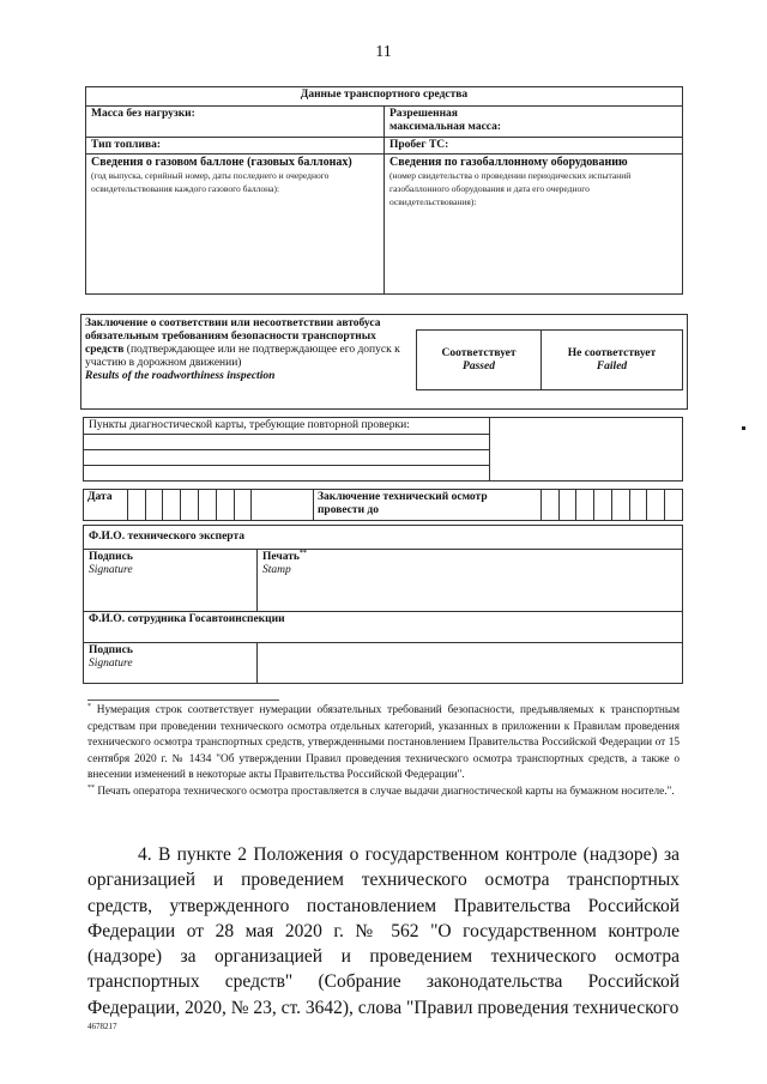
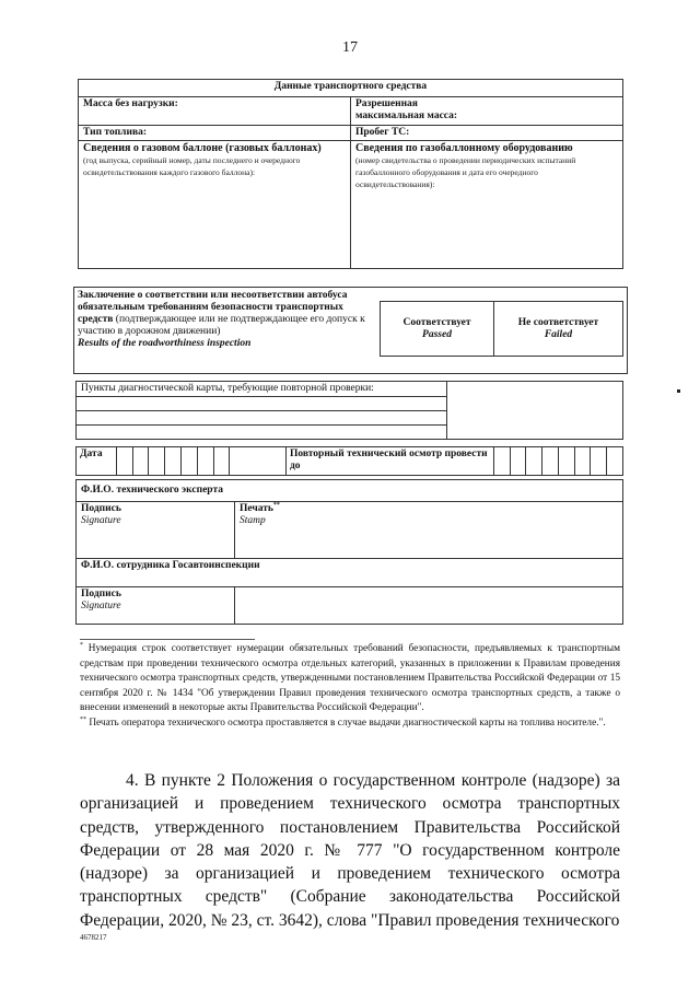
- 11
+ 17
  Данные транспортного средства
  Масса без нагрузки:	Разрешенная максимальная масса:
  Тип топлива:	Пробег ТС:
  Сведения о газовом баллоне (газовых баллонах) (год выпуска, серийный номер, даты последнего и очередного освидетельствования каждого газового баллона):	Сведения по газобаллонному оборудованию (номер свидетельства о проведении периодических испытаний газобаллонного оборудования и дата его очередного освидетельствования):
  Заключение о соответствии или несоответствии автобуса обязательным требованиям безопасности транспортных средств (подтверждающее или не подтверждающее его допуск к участию в дорожном движении)
  Results of the roadworthiness inspection
  Соответствует Passed	Не соответствует Failed
  Пункты диагностической карты, требующие повторной проверки:
- Дата									Заключение технический осмотр провести до
+ Дата									Повторный технический осмотр провести до
  Ф.И.О. технического эксперта
  Подпись Signature	Печать Stamp
  Ф.И.О. сотрудника Госавтоинспекции
  Подпись Signature
  Нумерация строк соответствует нумерации обязательных требований безопасности, предъявляемых к транспортным средствам при проведении технического осмотра отдельных категорий, указанных в приложении к Правилам проведения технического осмотра транспортных средств, утвержденными постановлением Правительства Российской Федерации от 15 сентября 2020 г. № 1434 "Об утверждении Правил проведения технического осмотра транспортных средств, а также о внесении изменений в некоторые акты Правительства Российской Федерации".
- Печать оператора технического осмотра проставляется в случае выдачи диагностической карты на бумажном носителе.".
+ Печать оператора технического осмотра проставляется в случае выдачи диагностической карты на топлива носителе.".
- 4. В пункте 2 Положения о государственном контроле (надзоре) за организацией и проведением технического осмотра транспортных средств, утвержденного постановлением Правительства Российской Федерации от 28 мая 2020 г. № 562 "О государственном контроле (надзоре) за организацией и проведением технического осмотра транспортных средств" (Собрание законодательства Российской Федерации, 2020, № 23, ст. 3642), слова "Правил проведения технического
+ 4. В пункте 2 Положения о государственном контроле (надзоре) за организацией и проведением технического осмотра транспортных средств, утвержденного постановлением Правительства Российской Федерации от 28 мая 2020 г. № 777 "О государственном контроле (надзоре) за организацией и проведением технического осмотра транспортных средств" (Собрание законодательства Российской Федерации, 2020, № 23, ст. 3642), слова "Правил проведения технического
  4678217
